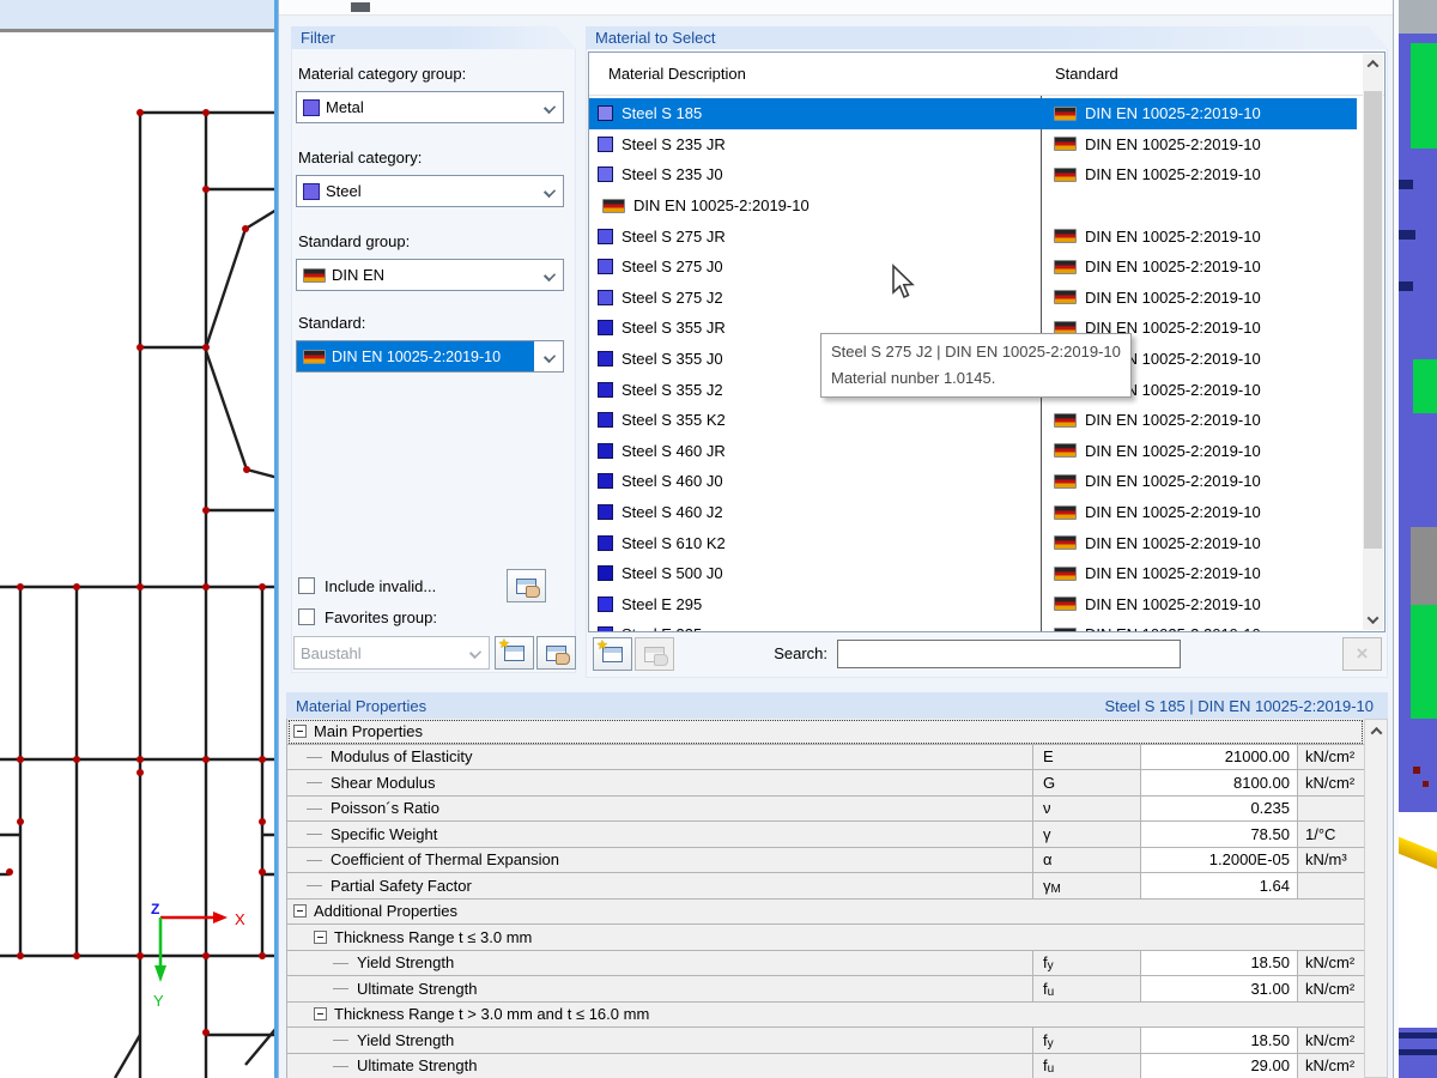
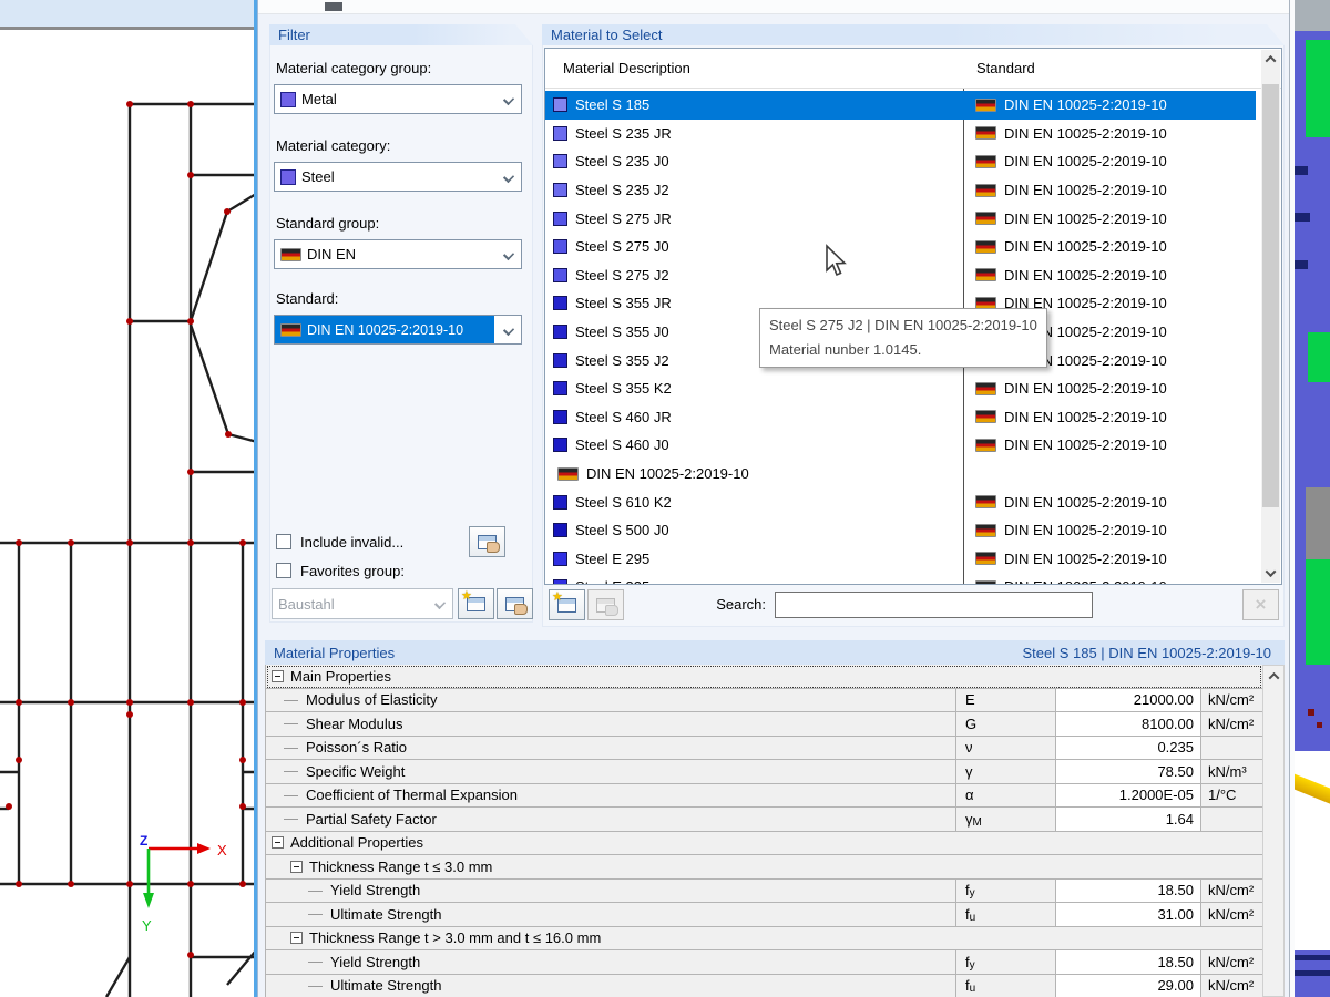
  X
  Y
  Z
  Filter
  Material category group:
  Metal
  Material category:
  Steel
  Standard group:
  DIN EN
  Standard:
  DIN EN 10025-2:2019-10
  Include invalid...
  Favorites group:
  Baustahl
  Material to Select
  Material Description
  Standard
  Steel S 185
  DIN EN 10025-2:2019-10
  Steel S 235 JR
  DIN EN 10025-2:2019-10
  Steel S 235 J0
  DIN EN 10025-2:2019-10
+ Steel S 235 J2
  DIN EN 10025-2:2019-10
  Steel S 275 JR
  DIN EN 10025-2:2019-10
  Steel S 275 J0
  DIN EN 10025-2:2019-10
  Steel S 275 J2
  DIN EN 10025-2:2019-10
  Steel S 355 JR
  DIN EN 10025-2:2019-10
  Steel S 355 J0
  N 10025-2:2019-10
  Steel S 355 J2
  N 10025-2:2019-10
  Steel S 355 K2
  DIN EN 10025-2:2019-10
  Steel S 460 JR
  DIN EN 10025-2:2019-10
  Steel S 460 J0
  DIN EN 10025-2:2019-10
- Steel S 460 J2
  DIN EN 10025-2:2019-10
  Steel S 610 K2
  DIN EN 10025-2:2019-10
  Steel S 500 J0
  DIN EN 10025-2:2019-10
  Steel E 295
  DIN EN 10025-2:2019-10
  Search:
  ×
  Steel S 275 J2 | DIN EN 10025-2:2019-10
  Material nunber 1.0145.
  Material Properties
  Steel S 185 | DIN EN 10025-2:2019-10
  Main Properties
  Modulus of Elasticity
  E
  21000.00
  kN/cm²
  Shear Modulus
  G
  8100.00
  kN/cm²
  Poisson´s Ratio
  ν
  0.235
  Specific Weight
  γ
  78.50
- 1/°C
+ kN/m³
  Coefficient of Thermal Expansion
  α
  1.2000E-05
- kN/m³
+ 1/°C
  Partial Safety Factor
  γ
  M
  1.64
  Additional Properties
  Thickness Range t ≤ 3.0 mm
  Yield Strength
  f
  y
  18.50
  kN/cm²
  Ultimate Strength
  f
  u
  31.00
  kN/cm²
  Thickness Range t > 3.0 mm and t ≤ 16.0 mm
  Yield Strength
  f
  y
  18.50
  kN/cm²
  Ultimate Strength
  f
  u
  29.00
  kN/cm²
